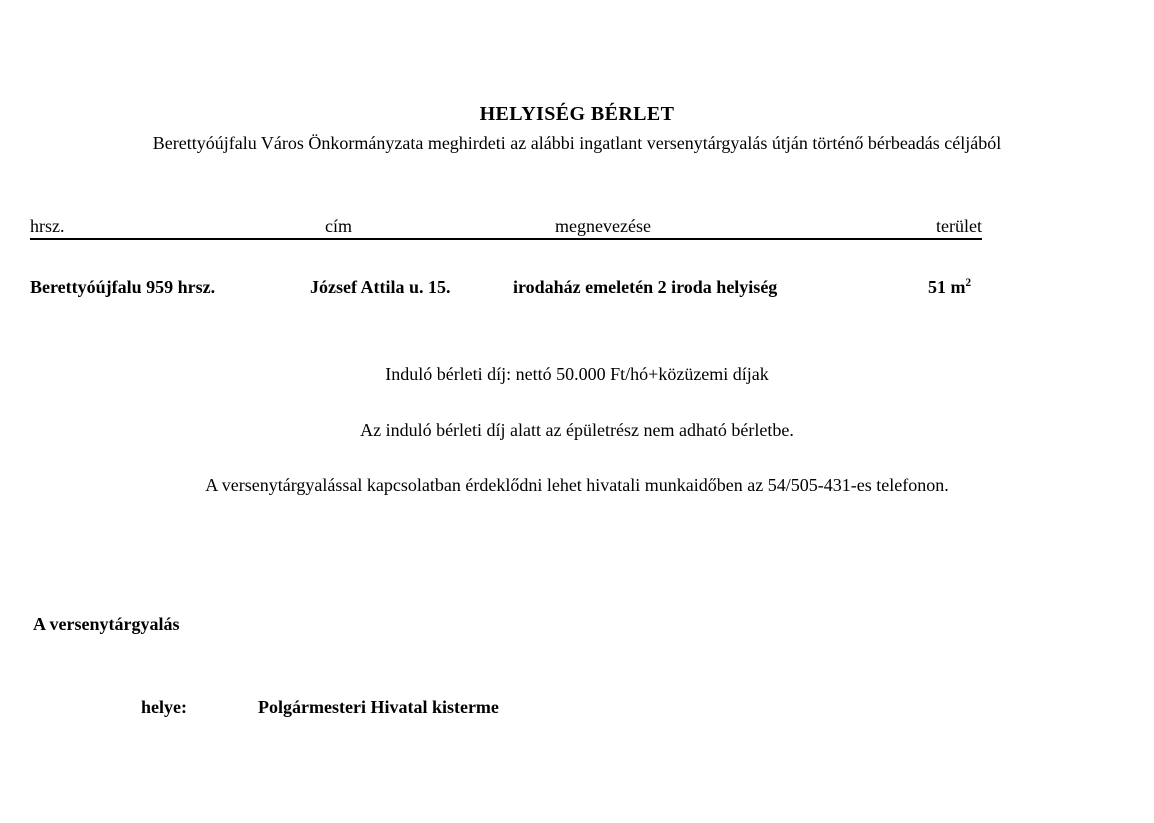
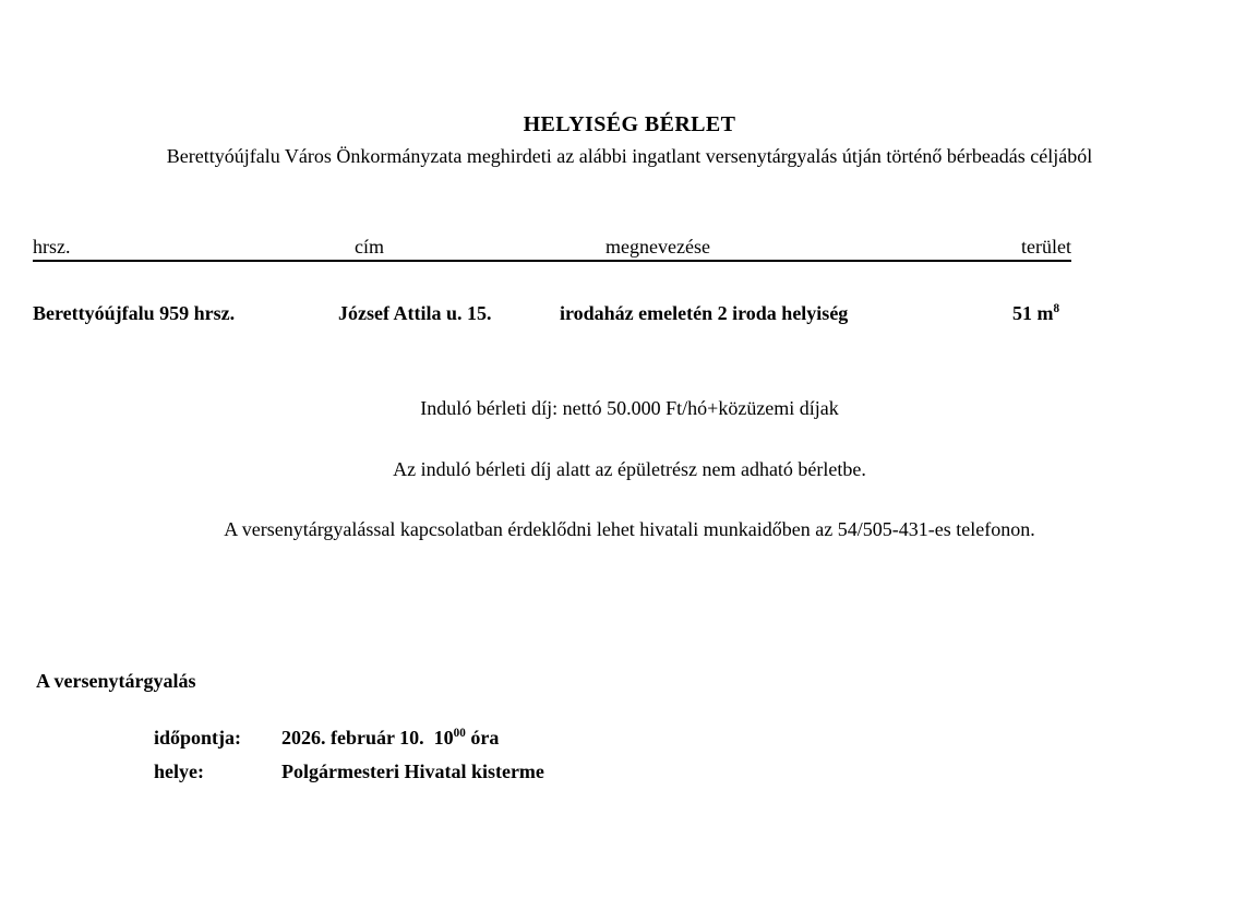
  HELYISÉG BÉRLET
  Berettyóújfalu Város Önkormányzata meghirdeti az alábbi ingatlant versenytárgyalás útján történő bérbeadás céljából
  hrsz.
  cím
  megnevezése
  terület
  Berettyóújfalu 959 hrsz.
  József Attila u. 15.
  irodaház emeletén 2 iroda helyiség
- 51 m2
+ 51 m8
  Induló bérleti díj: nettó 50.000 Ft/hó+közüzemi díjak
  Az induló bérleti díj alatt az épületrész nem adható bérletbe.
  A versenytárgyalással kapcsolatban érdeklődni lehet hivatali munkaidőben az 54/505-431-es telefonon.
  A versenytárgyalás
+ időpontja: 2026. február 10. 1000 óra
  helye: Polgármesteri Hivatal kisterme
